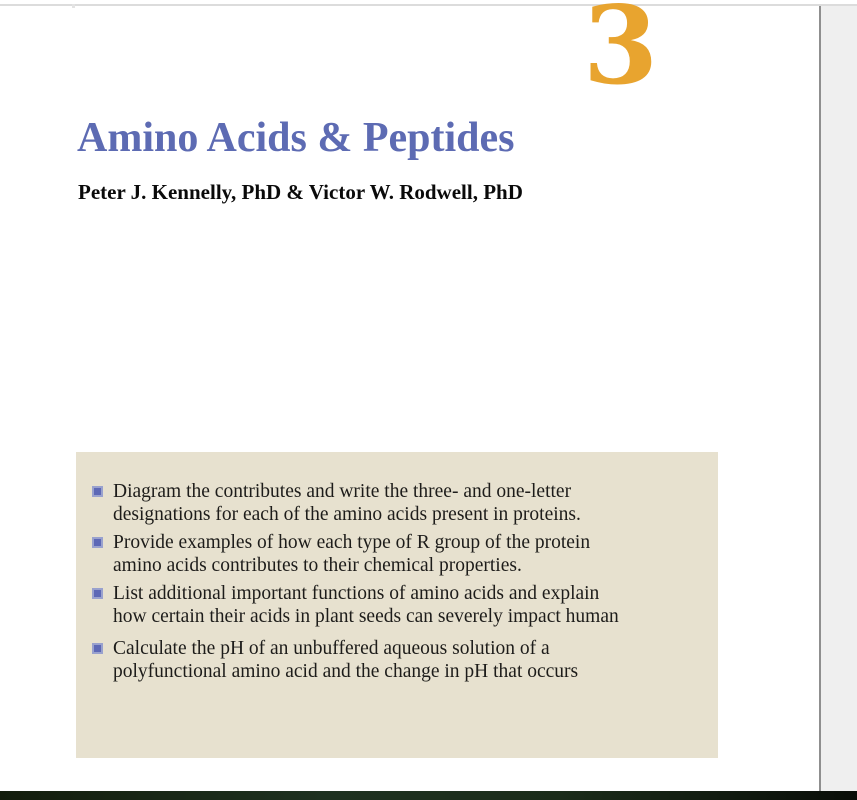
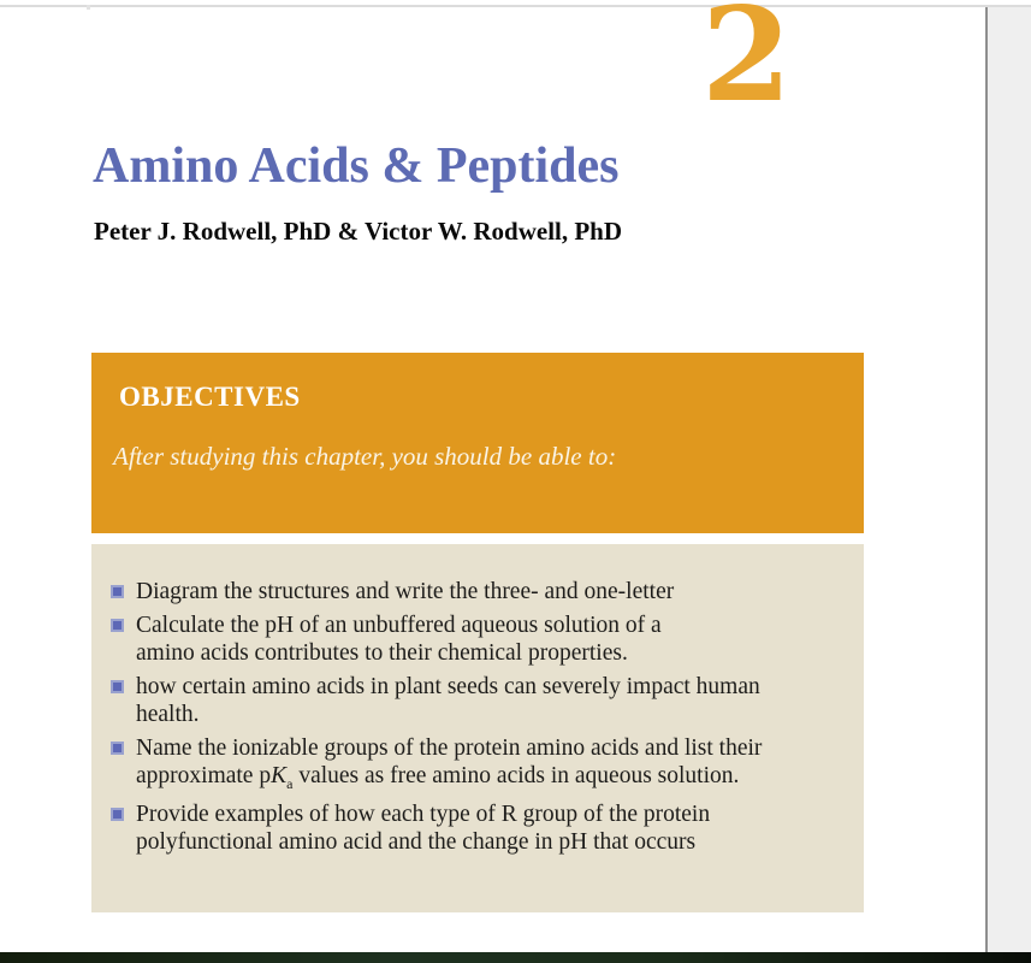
- 3
+ 2
  Amino Acids & Peptides
- Peter J. Kennelly, PhD & Victor W. Rodwell, PhD
+ Peter J. Rodwell, PhD & Victor W. Rodwell, PhD
+ OBJECTIVES
+ After studying this chapter, you should be able to:
- Diagram the contributes and write the three- and one-letter
+ Diagram the structures and write the three- and one-letter
- designations for each of the amino acids present in proteins.
- Provide examples of how each type of R group of the protein
+ Calculate the pH of an unbuffered aqueous solution of a
  amino acids contributes to their chemical properties.
- List additional important functions of amino acids and explain
- how certain their acids in plant seeds can severely impact human
+ how certain amino acids in plant seeds can severely impact human
+ health.
+ Name the ionizable groups of the protein amino acids and list their
+ approximate pKa values as free amino acids in aqueous solution.
- Calculate the pH of an unbuffered aqueous solution of a
+ Provide examples of how each type of R group of the protein
  polyfunctional amino acid and the change in pH that occurs
